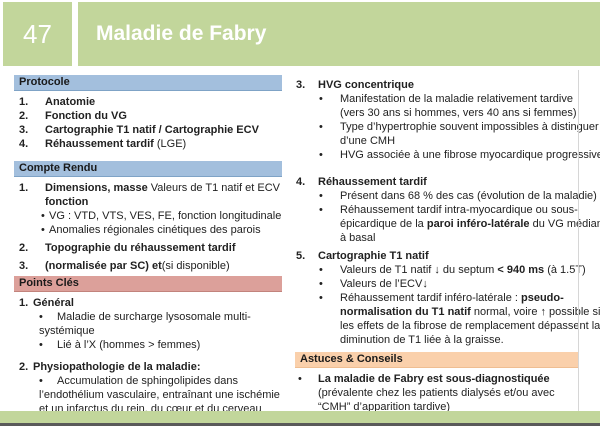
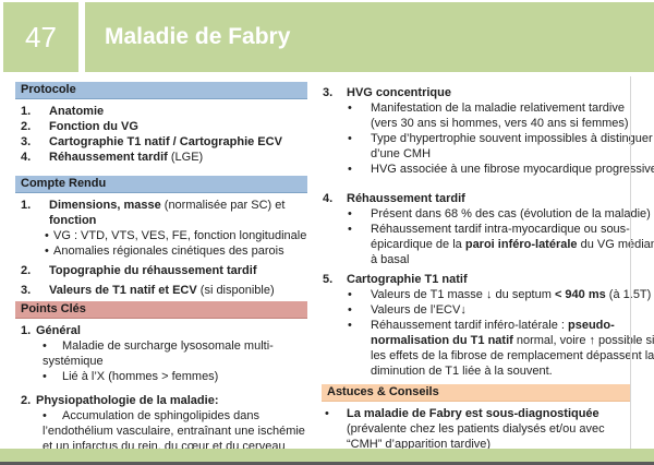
  47
  Maladie de Fabry
  Protocole
  1.
  Anatomie
  2.
  Fonction du VG
  3.
  Cartographie T1 natif / Cartographie ECV
  4.
  Réhaussement tardif (LGE)
  Compte Rendu
  1.
- Dimensions, masse Valeurs de T1 natif et ECV
+ Dimensions, masse (normalisée par SC) et
  fonction
  •
  VG : VTD, VTS, VES, FE, fonction longitudinale
  •
  Anomalies régionales cinétiques des parois
  2.
  Topographie du réhaussement tardif
  3.
- (normalisée par SC) et(si disponible)
+ Valeurs de T1 natif et ECV (si disponible)
  Points Clés
  1.
  Général
  •
  Maladie de surcharge lysosomale multi-
  systémique
  •
  Lié à l’X (hommes > femmes)
  2.
  Physiopathologie de la maladie:
  •
  Accumulation de sphingolipides dans
  l’endothélium vasculaire, entraînant une ischémie
  et un infarctus du rein, du cœur et du cerveau
  3.
  HVG concentrique
  •
  Manifestation de la maladie relativement tardive
  (vers 30 ans si hommes, vers 40 ans si femmes)
  •
  Type d’hypertrophie souvent impossibles à distinguer
  d’une CMH
  •
  HVG associée à une fibrose myocardique progressiv
  4.
  Réhaussement tardif
  •
  Présent dans 68 % des cas (évolution de la maladie)
  •
  Réhaussement tardif intra-myocardique ou sous-
  épicardique de la paroi inféro-latérale du VG média
  à basal
  5.
  Cartographie T1 natif
  •
- Valeurs de T1 natif ↓ du septum < 940 ms (à 1.5)
+ Valeurs de T1 masse ↓ du septum < 940 ms (à 1.5T)
  •
  Valeurs de l’ECV↓
  •
  Réhaussement tardif inféro-latérale : pseudo-
  normalisation du T1 natif normal, voire ↑ possile si
  les effets de la fibrose de remplacement dépassent la
- diminution de T1 liée à la graisse.
+ diminution de T1 liée à la souvent.
  Astuces & Conseils
  •
  La maladie de Fabry est sous-diagnostiquée
  (prévalente chez les patients dialysés et/ou avec
  “CMH” d’apparition tardive)
